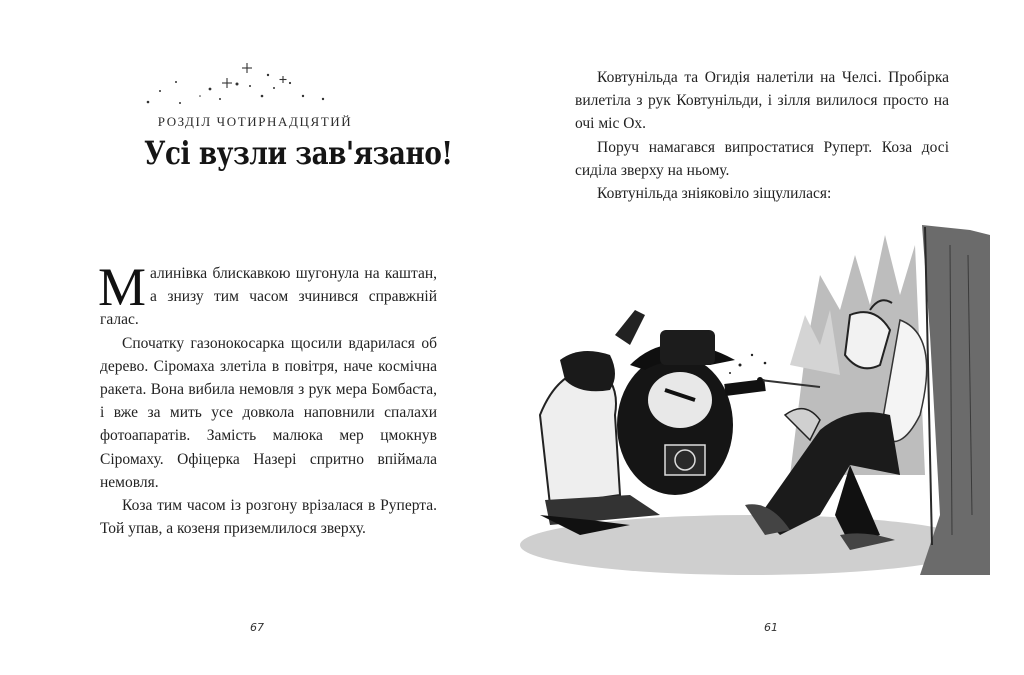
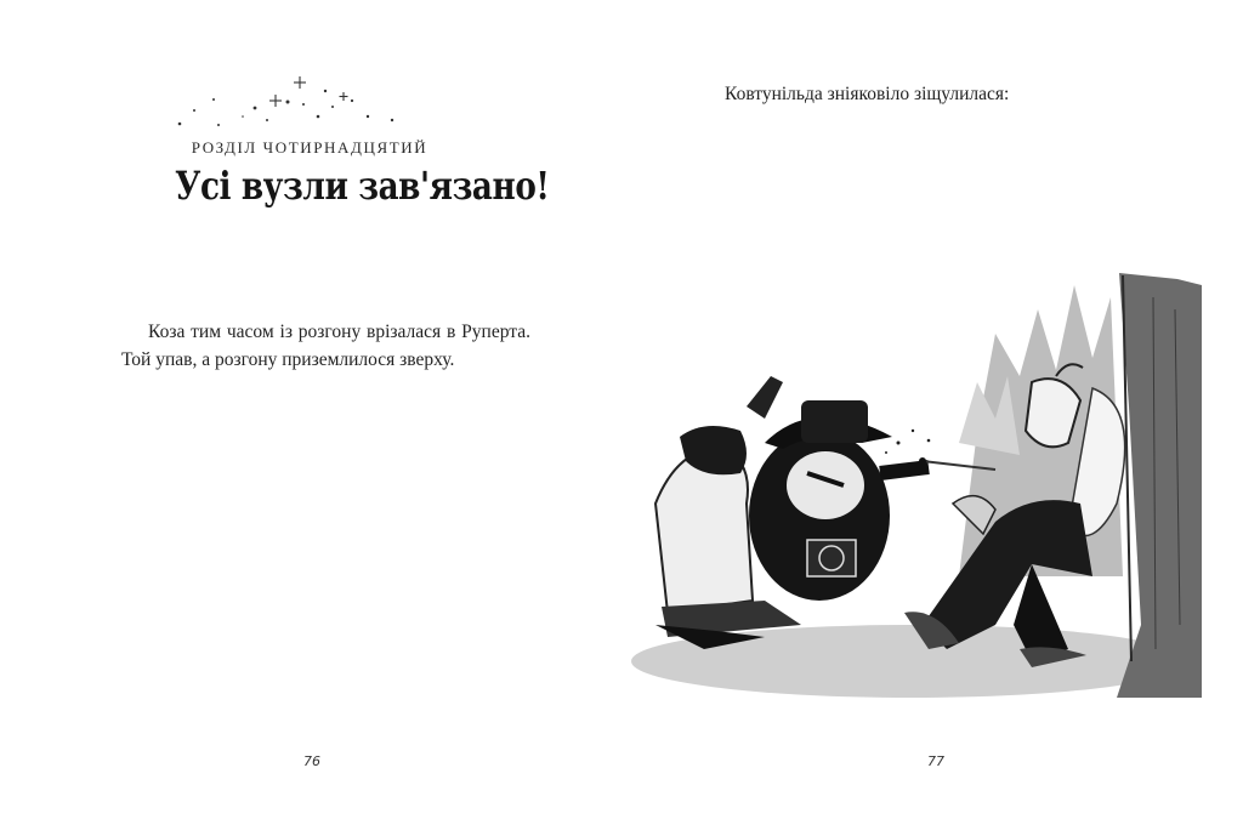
  РОЗДІЛ ЧОТИРНАДЦЯТИЙ
  Усі вузли зав'язано!
- М
- алинівка блискавкою шугонула на каштан, а знизу тим часом зчинився справжній галас.
- Спочатку газонокосарка щосили вдарилася об дерево. Сіромаха злетіла в повітря, наче космічна ракета. Вона вибила немовля з рук мера Бомбаста, і вже за мить усе довкола наповнили спалахи фотоапаратів. Замість малюка мер цмокнув Сіромаху. Офіцерка Назері спритно впіймала немовля.
- Коза тим часом із розгону врізалася в Руперта. Той упав, а козеня приземлилося зверху.
+ Коза тим часом із розгону врізалася в Руперта. Той упав, а розгону приземлилося зверху.
- 67
+ 76
- 61
+ 77
- Ковтунільда та Огидія налетіли на Челсі. Пробірка вилетіла з рук Ковтунільди, і зілля вилилося просто на очі міс Ох.
- Поруч намагався випростатися Руперт. Коза досі сиділа зверху на ньому.
  Ковтунільда зніяковіло зіщулилася:
